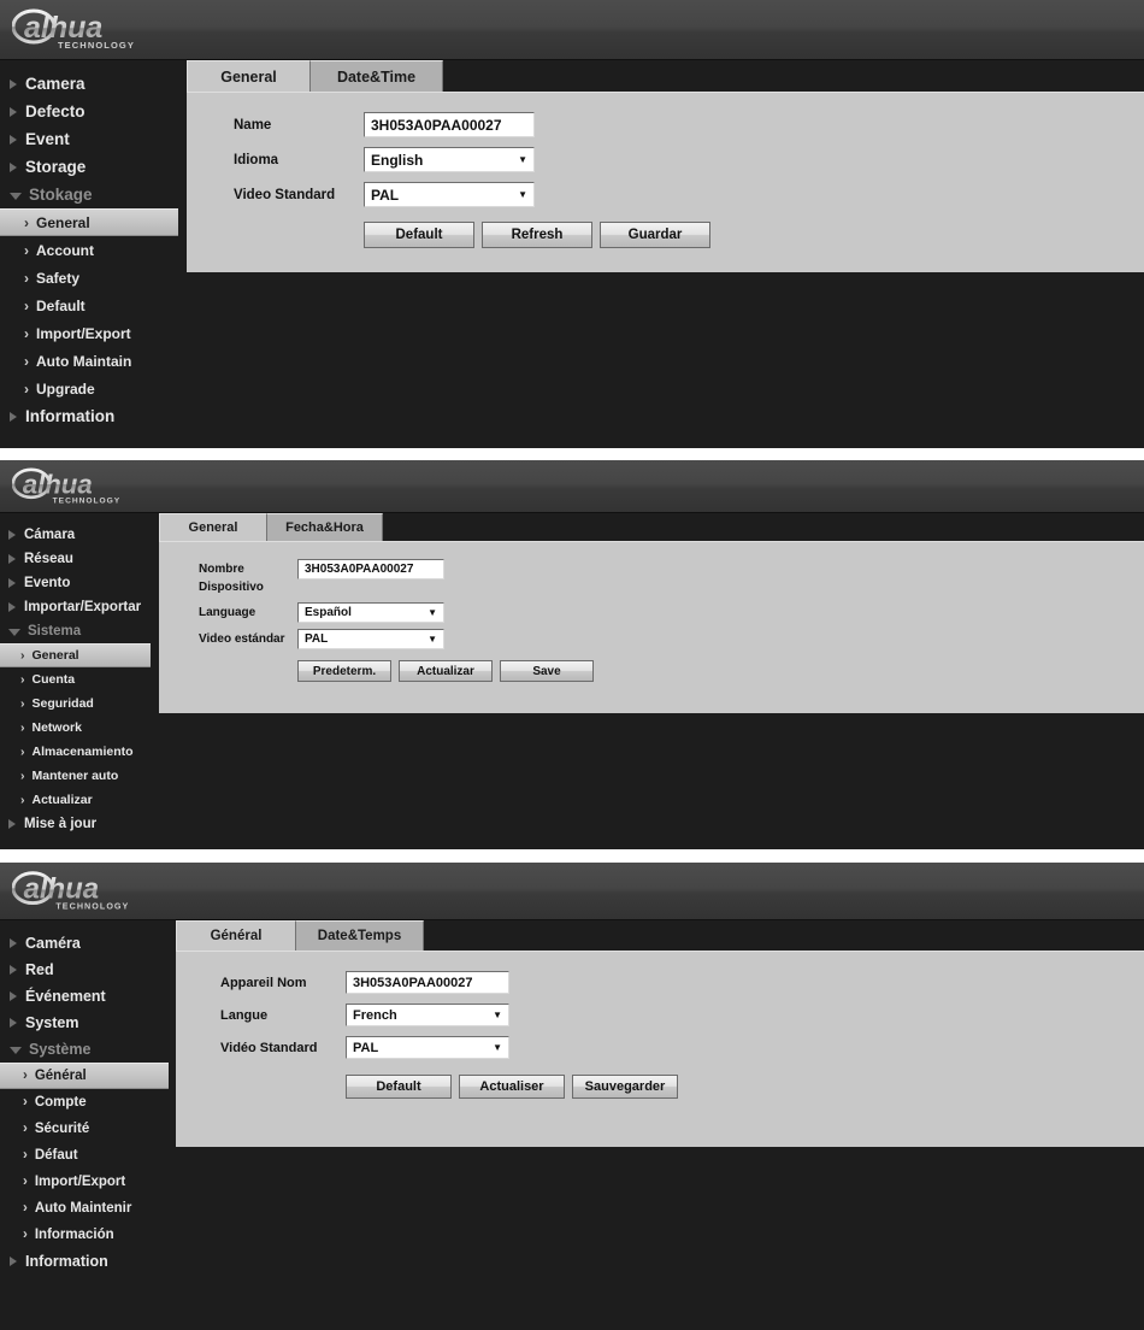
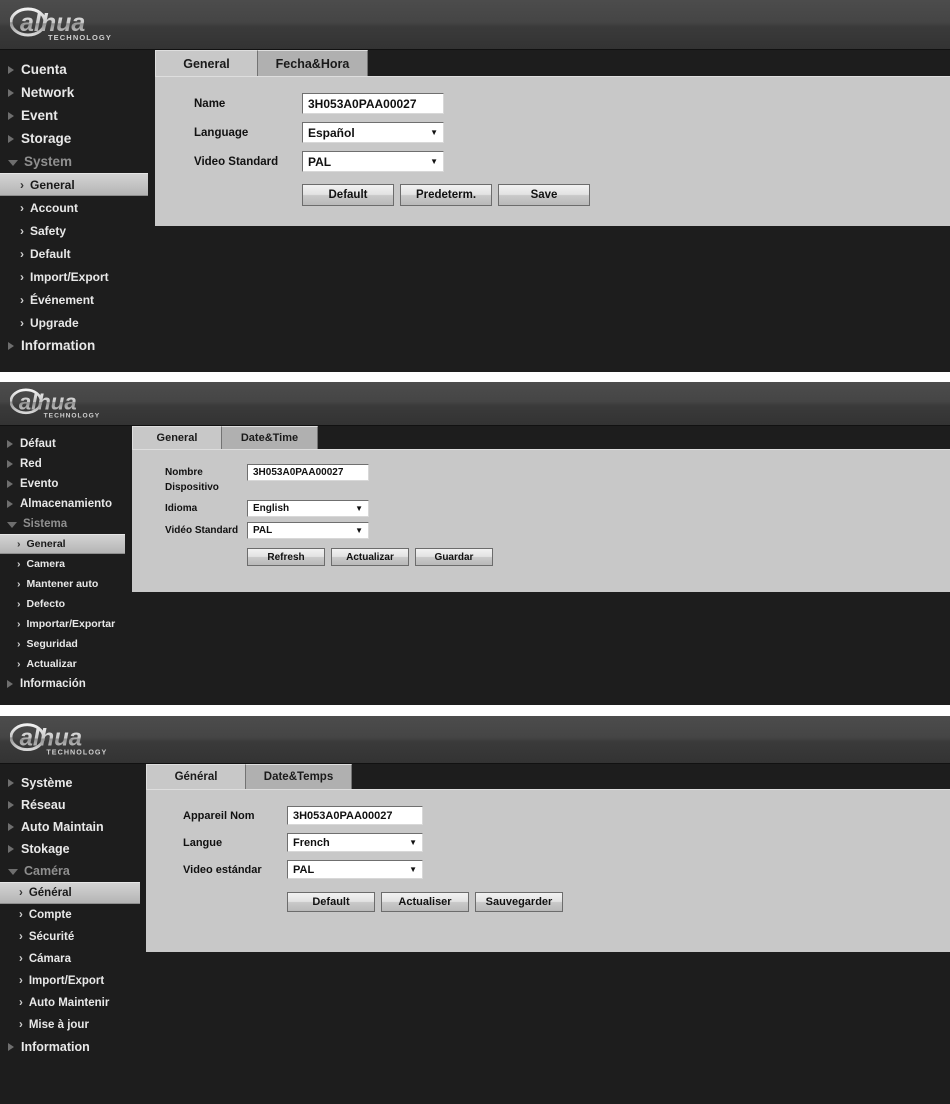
  alhua
  TECHNOLOGY
- Camera
+ Cuenta
- Defecto
+ Network
  Event
  Storage
- Stokage
+ System
  ›
  General
  ›
  Account
  ›
  Safety
  ›
  Default
  ›
  Import/Export
  ›
- Auto Maintain
+ Événement
  ›
  Upgrade
  Information
  General
- Date&Time
+ Fecha&Hora
  Name
  3H053A0PAA00027
- Idioma
+ Language
- English
+ Español
  ▼
  Video Standard
  PAL
  ▼
  Default
- Refresh
+ Predeterm.
- Guardar
+ Save
  alhua
- Cámara
+ Défaut
- Réseau
+ Red
  Evento
- Importar/Exportar
+ Almacenamiento
  Sistema
  ›
  General
  ›
- Cuenta
+ Camera
  ›
- Seguridad
+ Mantener auto
  ›
- Network
+ Defecto
  ›
- Almacenamiento
+ Importar/Exportar
  ›
- Mantener auto
+ Seguridad
  ›
  Actualizar
- Mise à jour
+ Información
  General
- Fecha&Hora
+ Date&Time
  Nombre Dispositivo
  3H053A0PAA00027
- Language
+ Idioma
- Español
+ English
  ▼
- Video estándar
+ Vidéo Standard
  PAL
  ▼
- Predeterm.
+ Refresh
  Actualizar
- Save
+ Guardar
  alhua
  TECHNOLOGY
- Caméra
+ Système
- Red
+ Réseau
- Événement
+ Auto Maintain
- System
+ Stokage
- Système
+ Caméra
  ›
  Général
  ›
  Compte
  ›
  Sécurité
  ›
- Défaut
+ Cámara
  ›
  Import/Export
  ›
  Auto Maintenir
  ›
- Información
+ Mise à jour
  Information
  Général
  Date&Temps
  Appareil Nom
  3H053A0PAA00027
  Langue
  French
  ▼
- Vidéo Standard
+ Video estándar
  PAL
  ▼
  Default
  Actualiser
  Sauvegarder
